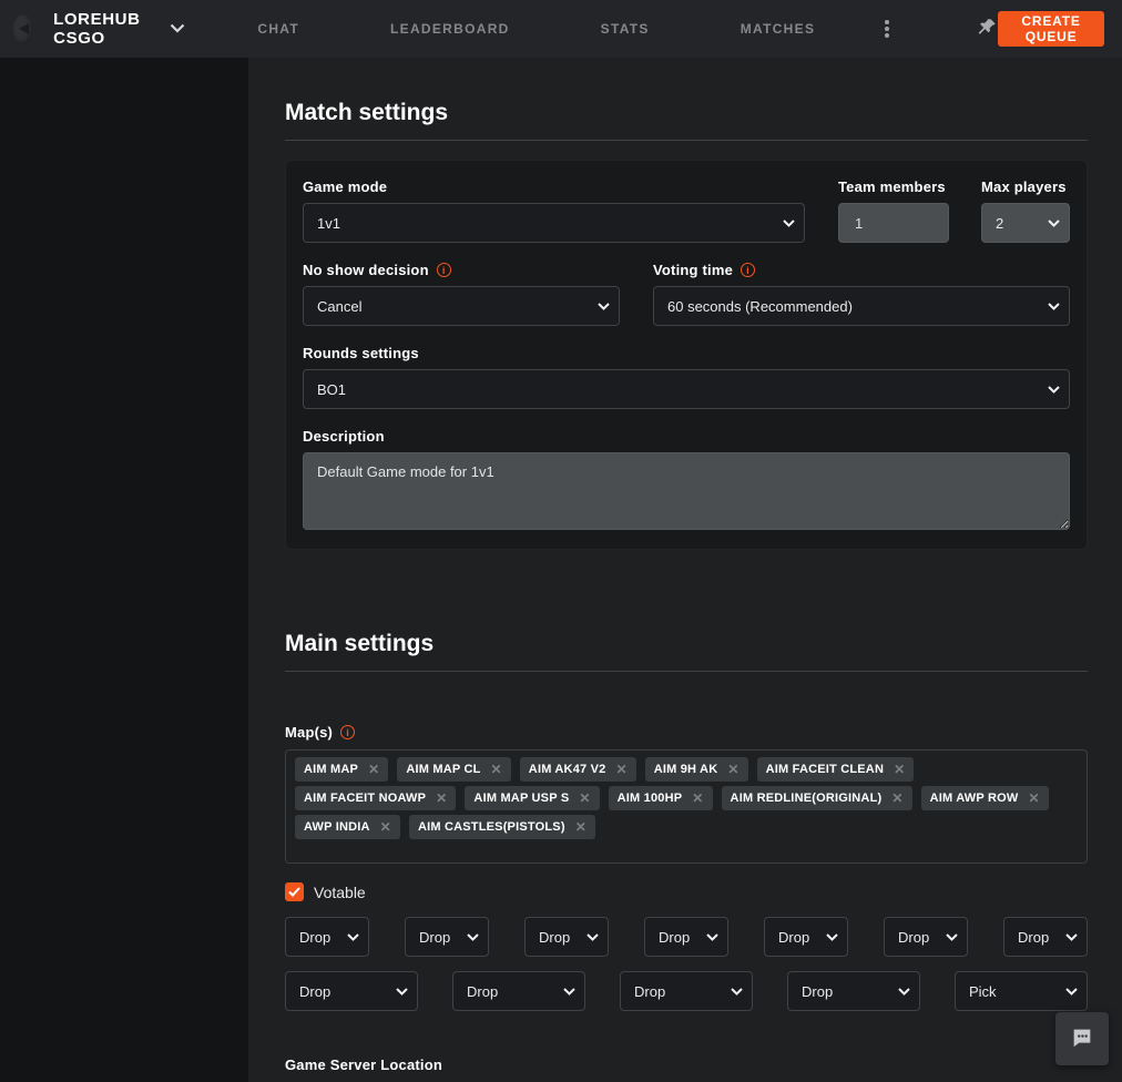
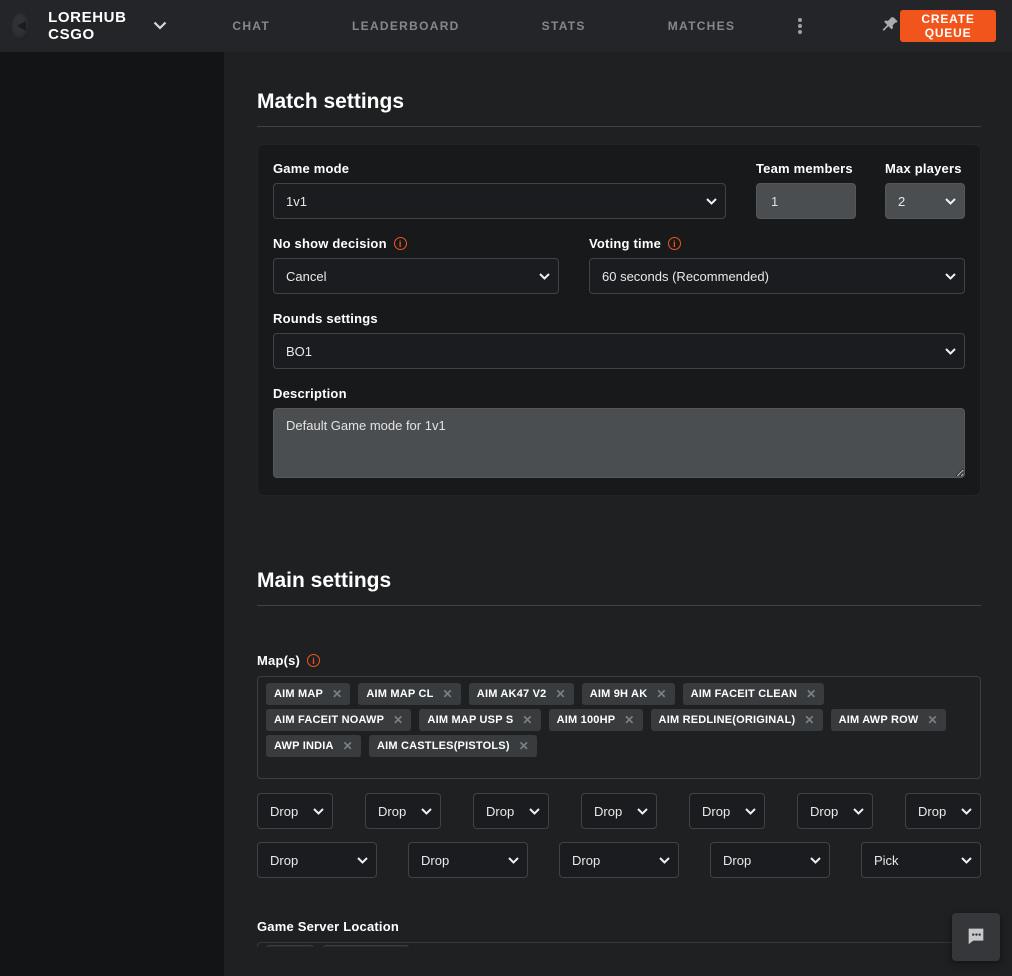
  LOREHUB CSGO
  CHAT
  LEADERBOARD
  STATS
  MATCHES
  CREATE QUEUE
  Match settings
  Game mode
  1v1
  Team members
  1
  Max players
  2
  No show decision
  Cancel
  Voting time
  60 seconds (Recommended)
  Rounds settings
  BO1
  Description
  Default Game mode for 1v1
  Main settings
  Map(s)
  AIM MAP
  AIM MAP CL
  AIM AK47 V2
  AIM 9H AK
  AIM FACEIT CLEAN
  AIM FACEIT NOAWP
  AIM MAP USP S
  AIM 100HP
  AIM REDLINE(ORIGINAL)
  AIM AWP ROW
  AWP INDIA
  AIM CASTLES(PISTOLS)
- Votable
  Drop
  Drop
  Drop
  Drop
  Drop
  Drop
  Drop
  Drop
  Drop
  Drop
  Drop
  Pick
  Game Server Location
